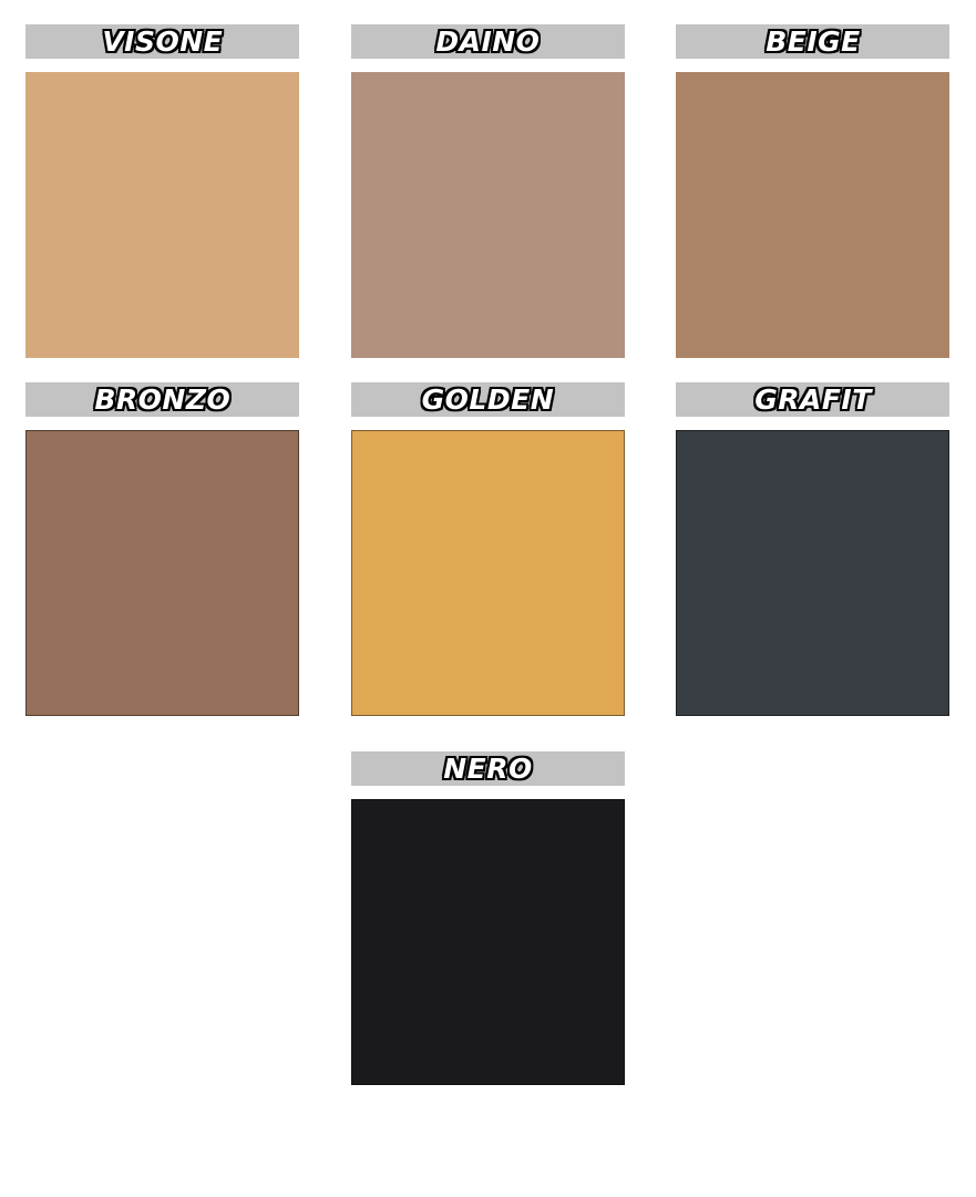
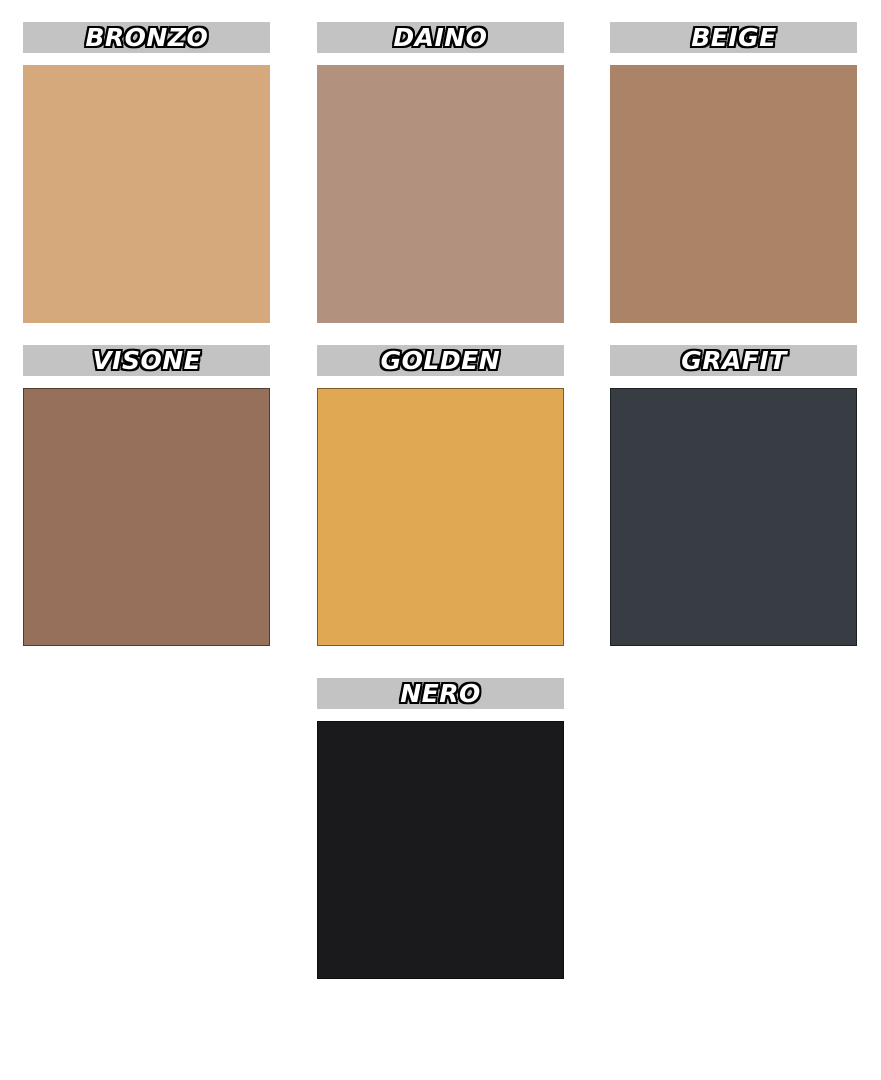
- VISONE
+ BRONZO
  DAINO
  BEIGE
- BRONZO
+ VISONE
  GOLDEN
  GRAFIT
  NERO
